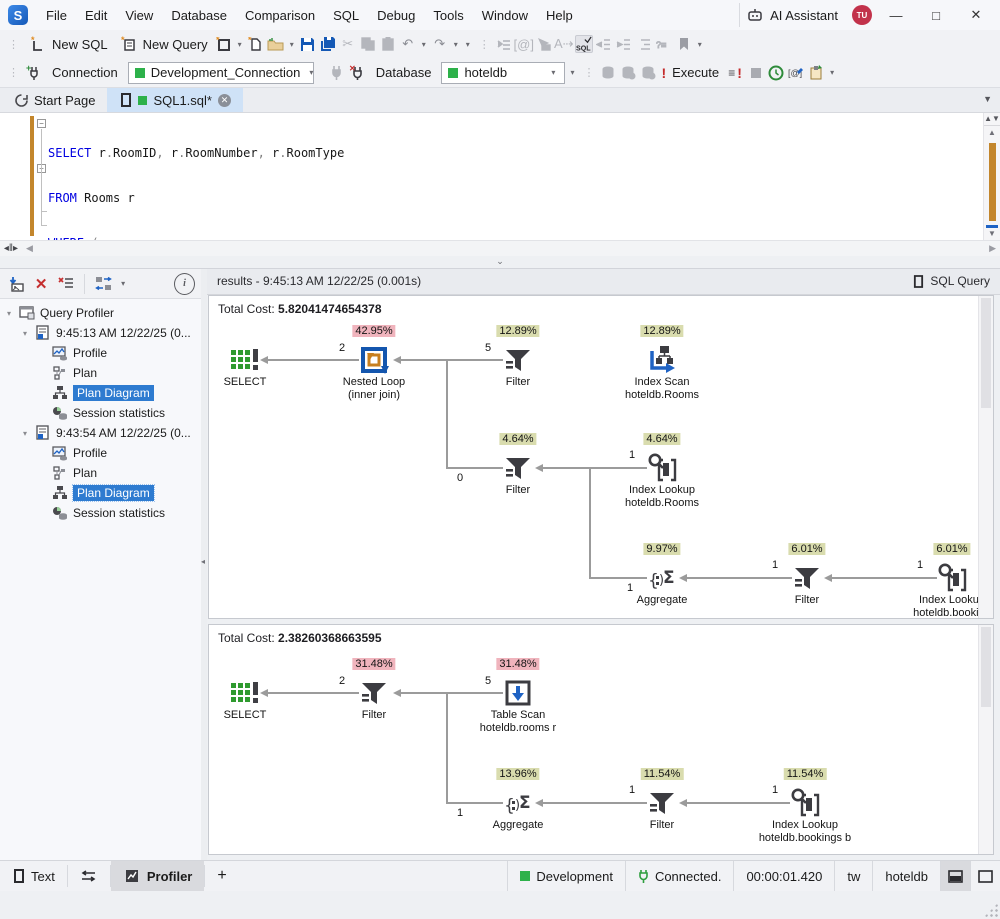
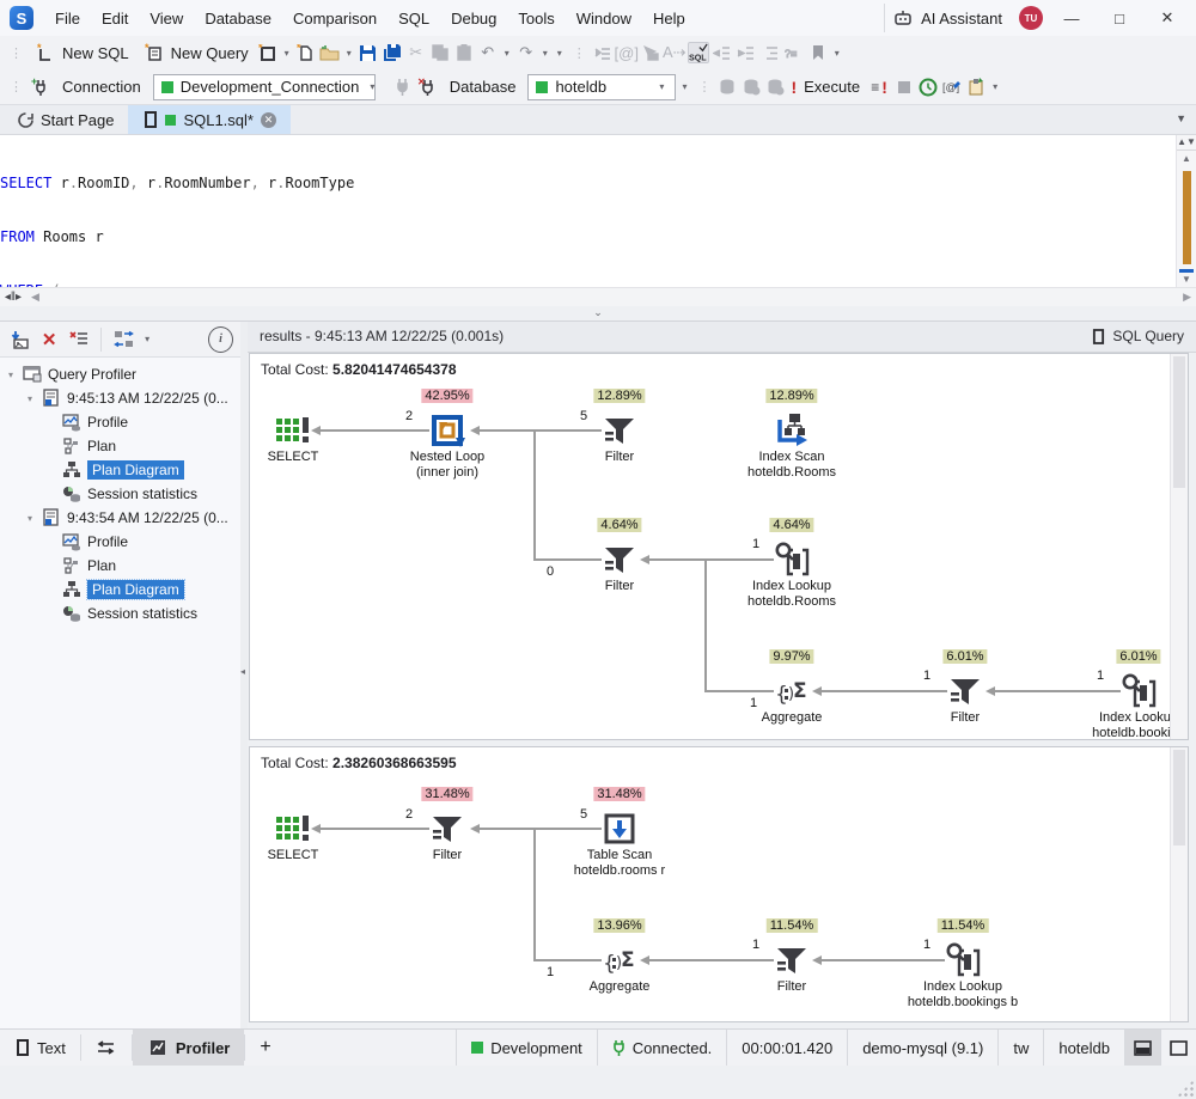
  S
  File
  Edit
  View
  Database
  Comparison
  SQL
  Debug
  Tools
  Window
  Help
  AI Assistant
  TU
  —
  □
  ✕
  ⋮
  *
  New SQL
  *
  New Query
  *
  ▾
  *
  ▾
  ✂
  ↶
  ▾
  ↷
  ▾
  ▾
  ⋮
  [@]
  A⇢
  SQL
  ?≡
  ▾
  ⋮
  +
  Connection
  Development_Connection
  ▾
  ✕
  Database
  hoteldb
  ▾
  ▾
  ⋮
  !
  Execute
  ≡
  !
  [@]
  ▾
  Start Page
  SQL1.sql*
  ✕
  ▼
- −
  SELECT r.RoomID, r.RoomNumber, r.RoomType
  FROM Rooms r
  ▲▼
  ▲
  ▼
  ◂‖▸
  ◀
  ▶
  ⌄
  ✕
  ▾
  i
  ▾
  Query Profiler
  ▾
  9:45:13 AM 12/22/25 (0...
  Profile
  Plan
  Plan Diagram
  Session statistics
  ▾
  9:43:54 AM 12/22/25 (0...
  Profile
  Plan
  Plan Diagram
  Session statistics
  ◂
  results - 9:45:13 AM 12/22/25 (0.001s)
  SQL Query
  Total Cost: 5.82041474654378
  2
  5
  0
  1
  1
  1
  1
  SELECT
  42.95%
  Nested Loop
  (inner join)
  12.89%
  Filter
  12.89%
  Index Scan
  hoteldb.Rooms
  4.64%
  Filter
  4.64%
  Index Lookup
  hoteldb.Rooms
  9.97%
  {
  )
  Σ
  Aggregate
  6.01%
  Filter
  6.01%
  Index Looku
  hoteldb.book
  Total Cost: 2.38260368663595
  2
  5
  1
  1
  1
  SELECT
  31.48%
  Filter
  31.48%
  Table Scan
  hoteldb.rooms r
  13.96%
  {
  )
  Σ
  Aggregate
  11.54%
  Filter
  11.54%
  Index Lookup
  hoteldb.bookings b
  Text
  Profiler
  +
  Development
  Connected.
  00:00:01.420
+ demo-mysql (9.1)
  tw
  hoteldb
